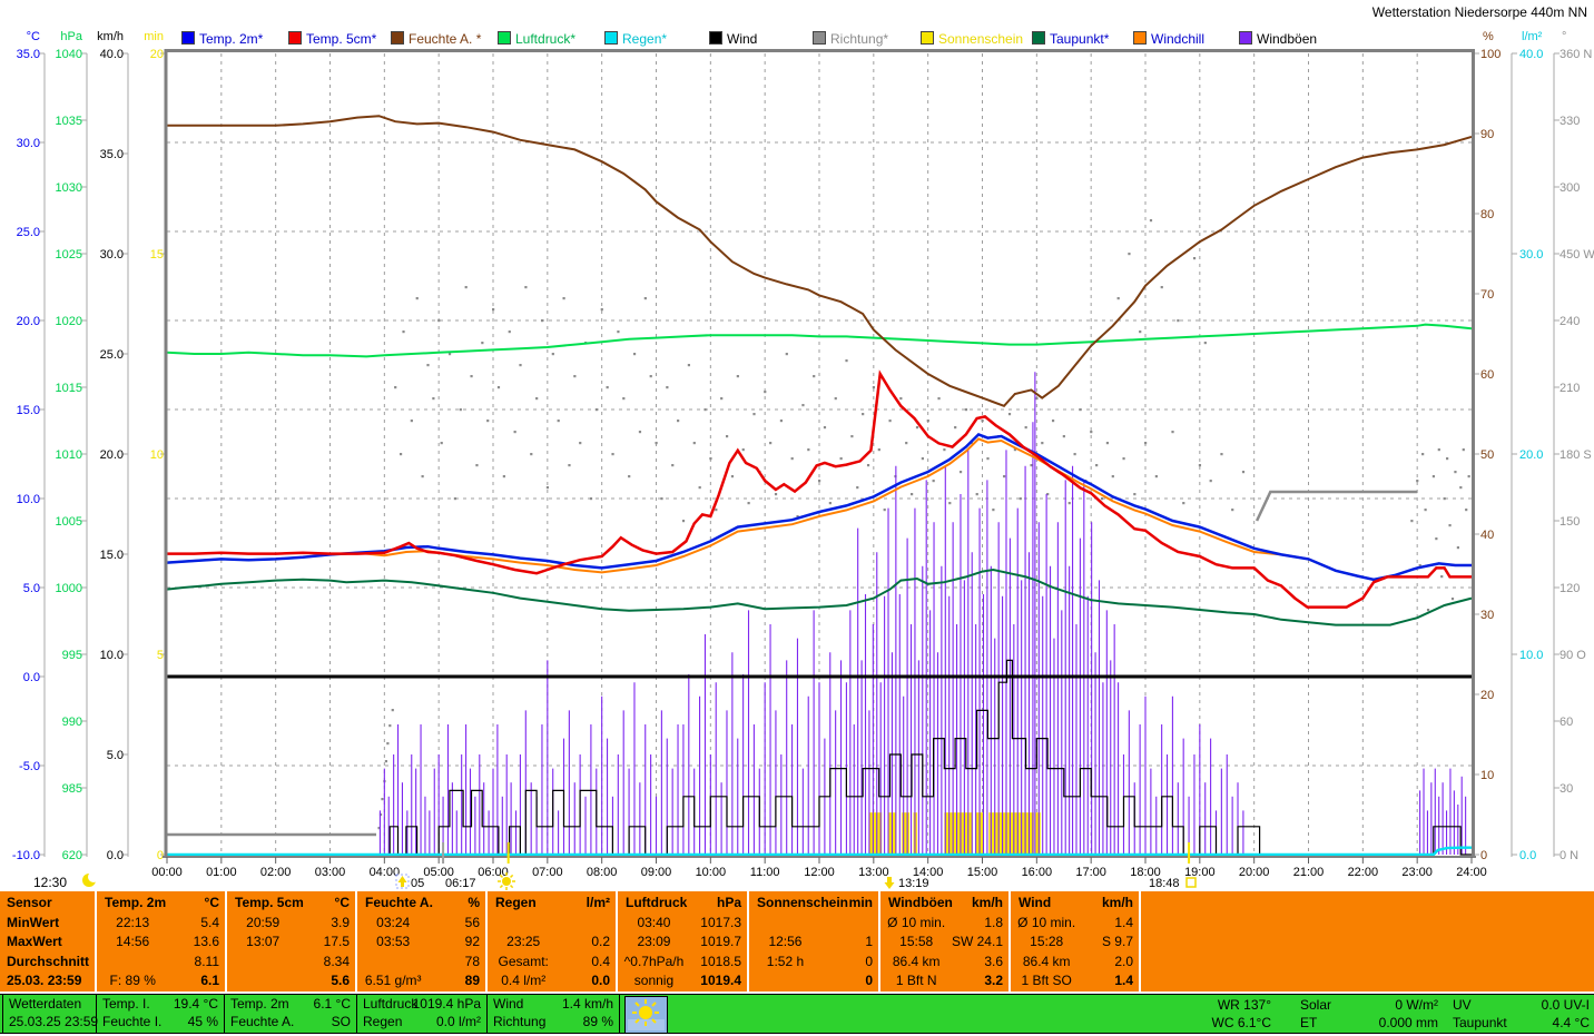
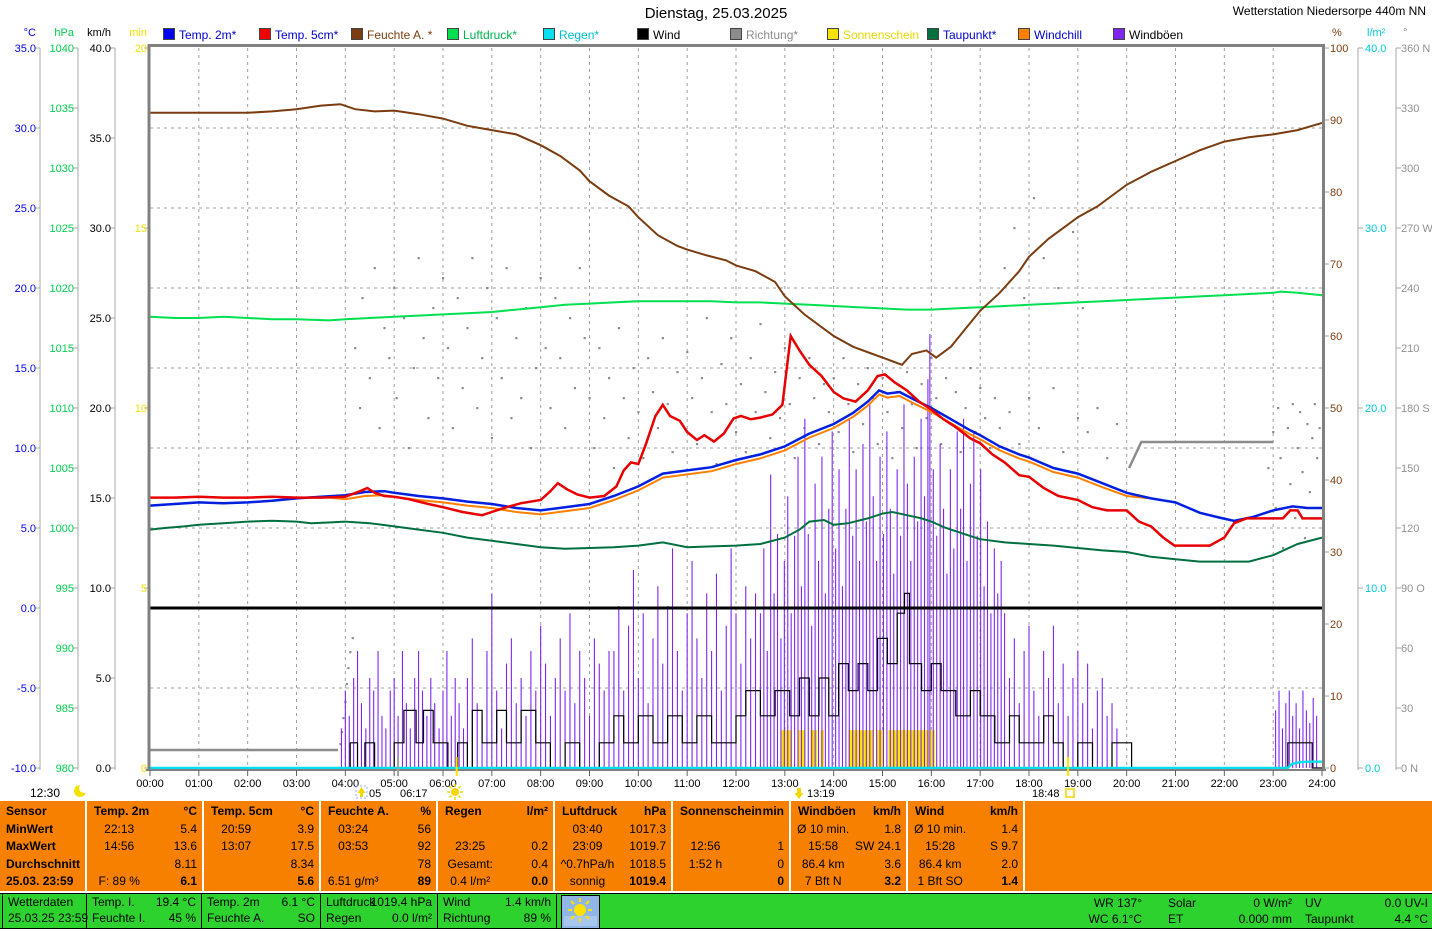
+ Dienstag, 25.03.2025
  Wetterstation Niedersorpe 440m NN
  Temp. 2m*
  Temp. 5cm*
  Feuchte A. *
  Luftdruck*
  Regen*
  Wind
  Richtung*
  Sonnenschein
  Taupunkt*
  Windchill
  Windböen
  35.0
  30.0
  25.0
  20.0
  15.0
  10.0
  5.0
  0.0
  -5.0
  -10.0
  °C
  1040
  1035
  1030
  1025
  1020
  1015
  1010
  1005
  1000
  995
  990
  985
- 620
+ 980
  hPa
  40.0
  35.0
  30.0
  25.0
  20.0
  15.0
  10.0
  5.0
  0.0
  km/h
  20
  15
  10
  5
  0
  min
  100
  90
  80
  70
  60
  50
  40
  30
  20
  10
  0
  %
  40.0
  30.0
  20.0
  10.0
  0.0
  l/m²
  360 N
  330
  300
- 450 W
+ 270 W
  240
  210
  180 S
  150
  120
  90 O
  60
  30
  0 N
  °
  00:00
  01:00
  02:00
  03:00
  04:00
  05:00
  06:00
  07:00
  08:00
  09:00
  10:00
  11:00
  12:00
  13:00
  14:00
  15:00
  16:00
  17:00
  18:00
  19:00
  20:00
  21:00
  22:00
  23:00
  24:00
  05
  06:17
  13:19
  18:48
  12:30
  Sensor
  MinWert
  MaxWert
  Durchschnitt
  25.03. 23:59
  Temp. 2m
  °C
  22:13
  5.4
  14:56
  13.6
  8.11
  F: 89 %
  6.1
  Temp. 5cm
  °C
  20:59
  3.9
  13:07
  17.5
  8.34
  5.6
  Feuchte A.
  %
  03:24
  56
  03:53
  92
  78
  6.51 g/m³
  89
  Regen
  l/m²
  23:25
  0.2
  Gesamt:
  0.4
  0.4 l/m²
  0.0
  Luftdruck
  hPa
  03:40
  1017.3
  23:09
  1019.7
  ^0.7hPa/h
  1018.5
  sonnig
  1019.4
  Sonnenschein
  min
  12:56
  1
  1:52 h
  0
  0
  Windböen
  km/h
  Ø 10 min.
  1.8
  15:58
  SW 24.1
  86.4 km
  3.6
- 1 Bft N
+ 7 Bft N
  3.2
  Wind
  km/h
  Ø 10 min.
  1.4
  15:28
  S 9.7
  86.4 km
  2.0
  1 Bft SO
  1.4
  Wetterdaten
  25.03.25 23:59
  Temp. I.
  19.4 °C
  Feuchte I.
  45 %
  Temp. 2m
  6.1 °C
  Feuchte A.
  SO
  Luftdruck
  1019.4 hPa
  Regen
  0.0 l/m²
  Wind
  1.4 km/h
  Richtung
  89 %
  WR 137°
  WC 6.1°C
  Solar
  0 W/m²
  ET
  0.000 mm
  UV
  0.0 UV-I
  Taupunkt
  4.4 °C
